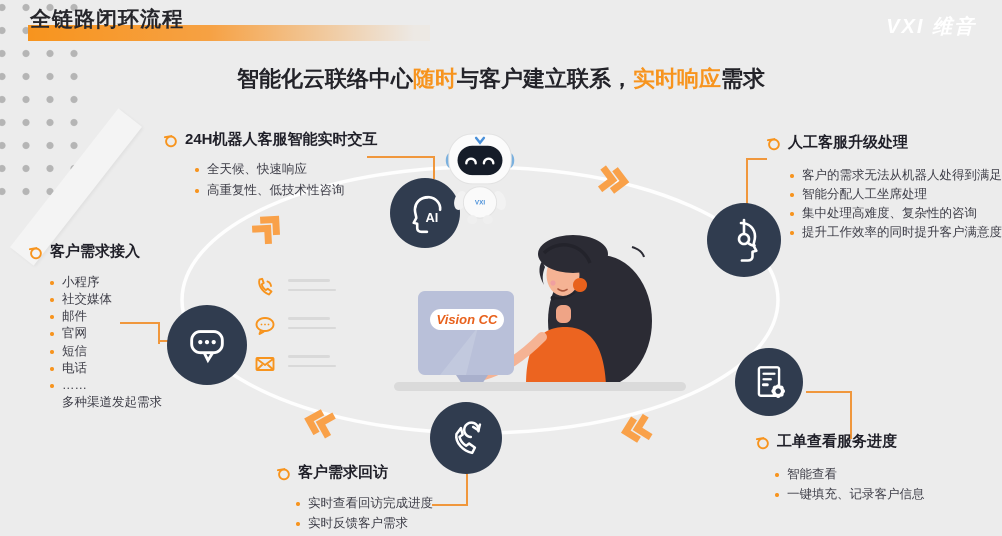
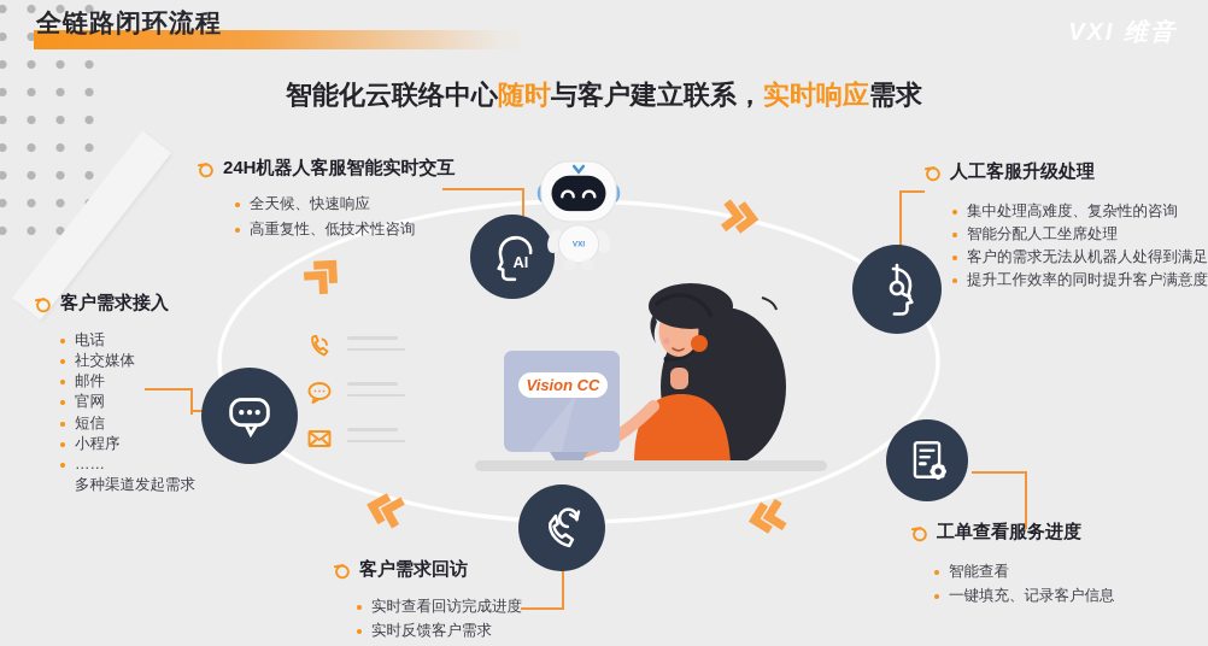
  全链路闭环流程
  智能化云联络中心随时与客户建立联系，实时响应需求
  AI
  Vision CC
  24H机器人客服智能实时交互
  全天候、快速响应
  高重复性、低技术性咨询
  客户需求接入
- 小程序
+ 电话
  社交媒体
  邮件
  官网
  短信
- 电话
+ 小程序
  ……
  多种渠道发起需求
  人工客服升级处理
- 客户的需求无法从机器人处得到满足
+ 集中处理高难度、复杂性的咨询
  智能分配人工坐席处理
- 集中处理高难度、复杂性的咨询
+ 客户的需求无法从机器人处得到满足
  提升工作效率的同时提升客户满意度
  工单查看服务进度
  智能查看
  一键填充、记录客户信息
  客户需求回访
  实时查看回访完成进度
  实时反馈客户需求
